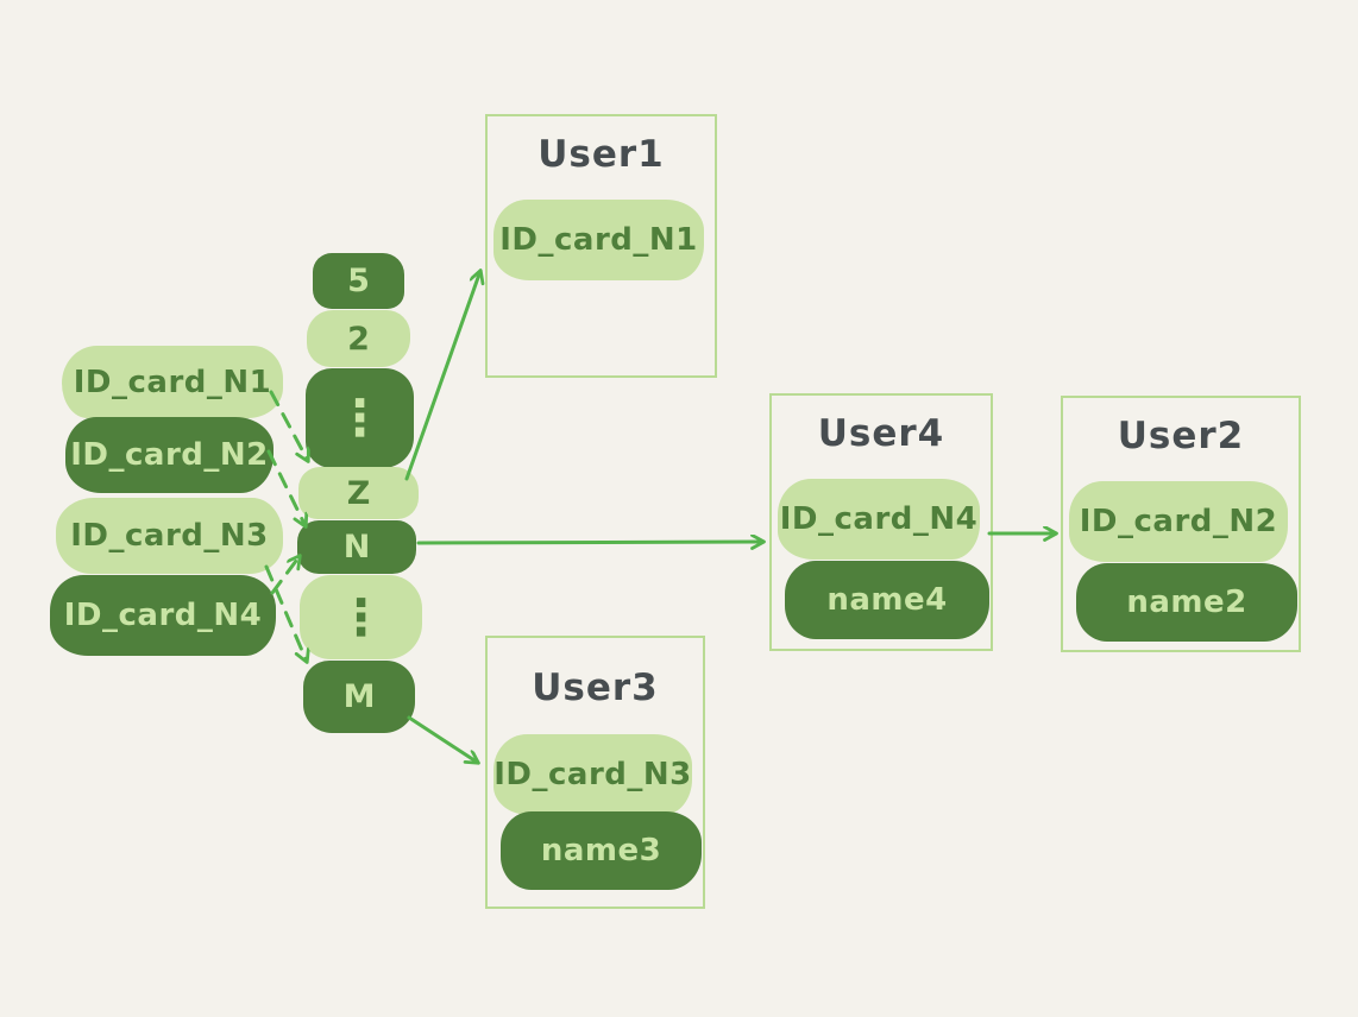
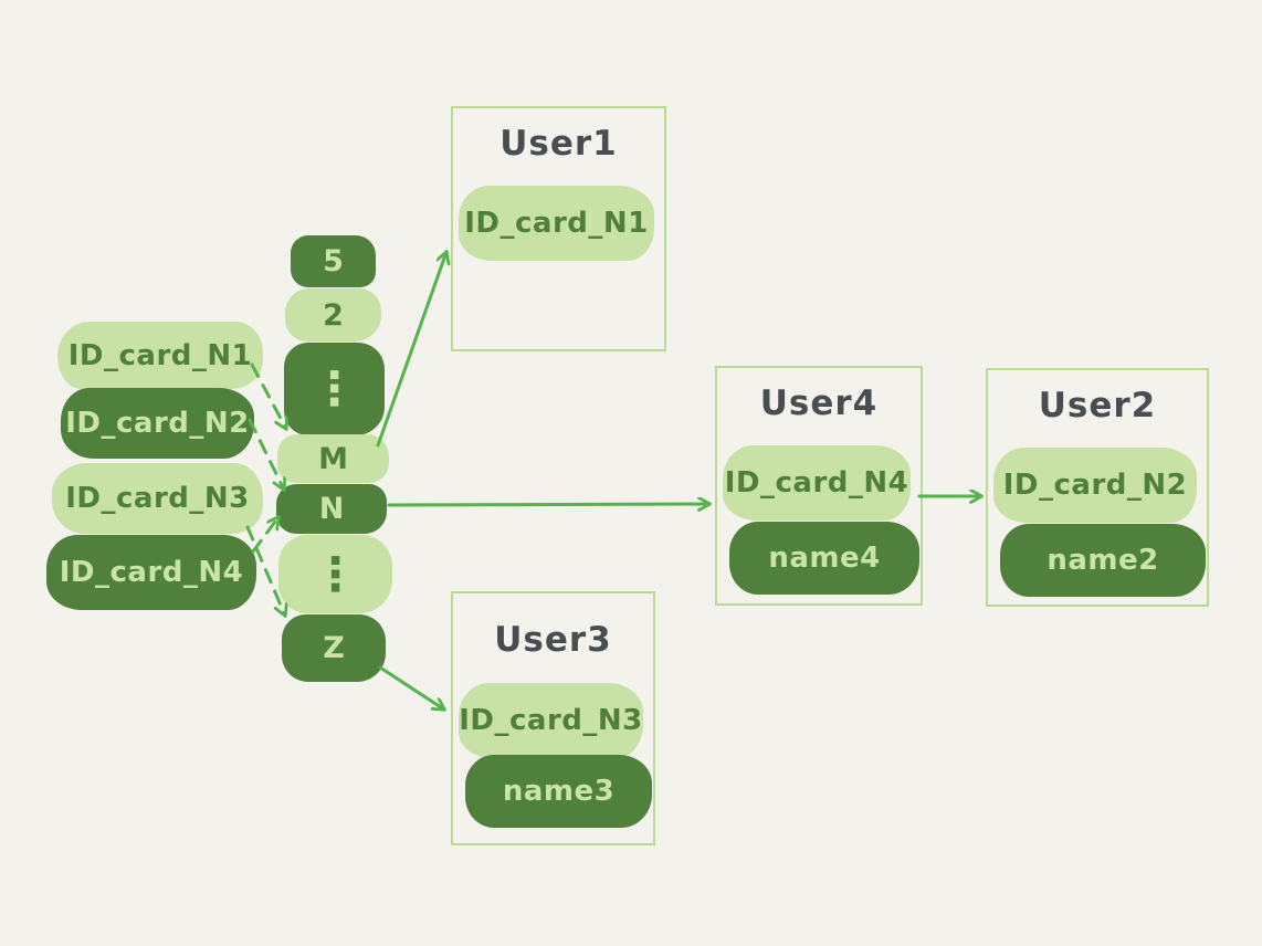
  ID_card_N1
  ID_card_N2
  ID_card_N3
  ID_card_N4
  5
  2
  ⋮
- Z
+ M
  N
  ⋮
- M
+ Z
  User1
  ID_card_N1
  User4
  ID_card_N4
  name4
  User2
  ID_card_N2
  name2
  User3
  ID_card_N3
  name3
